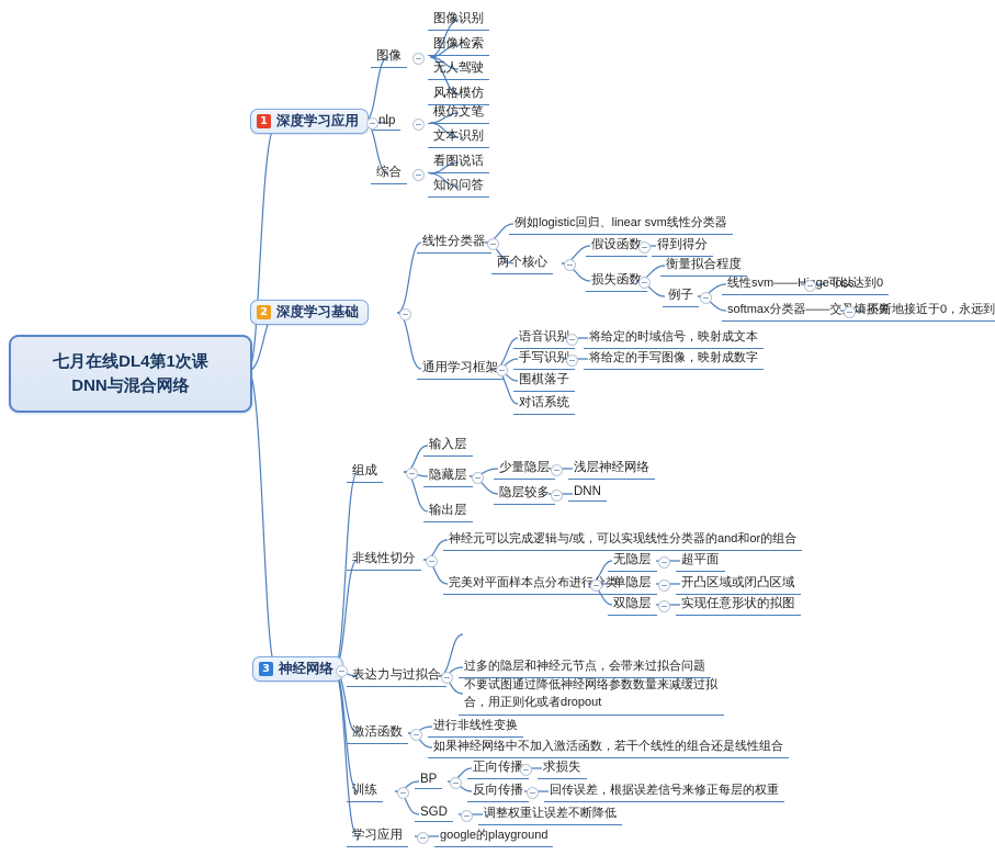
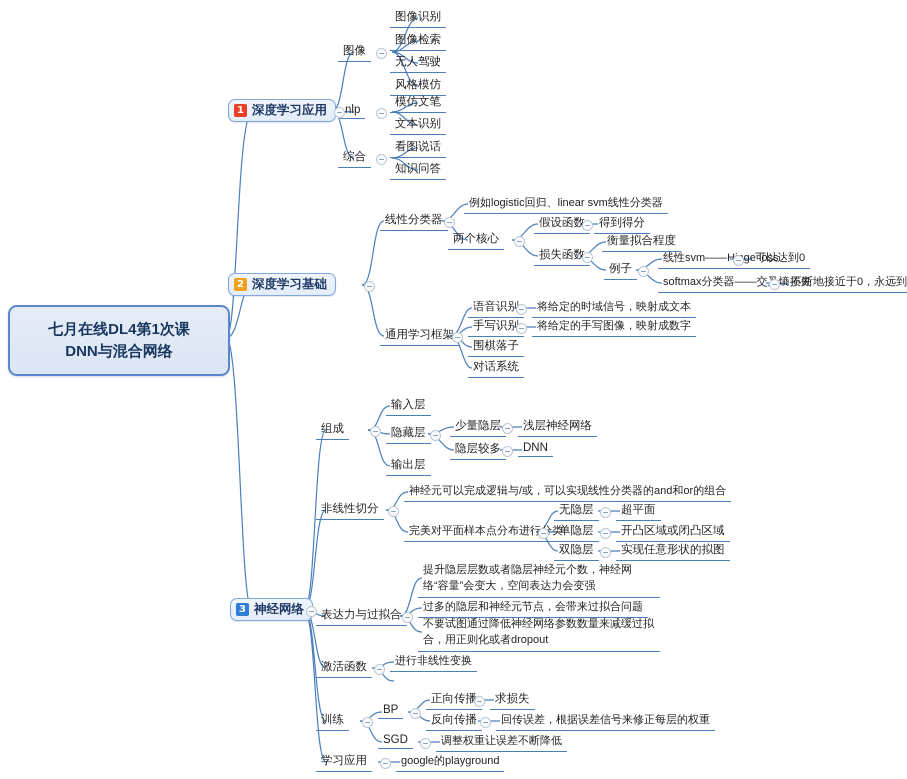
  七月在线DL4第1次课
  DNN与混合网络
  1
  深度学习应用
  图像
  图像识别
  图像检索
  无人驾驶
  风格模仿
  nlp
  模仿文笔
  文本识别
  综合
  看图说话
  知识问答
  2
  深度学习基础
  线性分类器
  例如logistic回归、linear svm线性分类器
  两个核心
  假设函数
  得到得分
  损失函数
  衡量拟合程度
  例子
  线性svm——Hge loss
  可以达到0
  softmax分类器——交熵损失
  不断地接近于0，永远到
  通用学习框架
  语音识别
  将给定的时域信号，映射成文本
  手写识别
  将给定的手写图像，映射成数字
  围棋落子
  对话系统
  3
  神经网络
  组成
  输入层
  隐藏层
  少量隐层
  浅层神经网络
  隐层较多
  DNN
  输出层
  非线性切分
  神经元可以完成逻辑与/或，可以实现线性分类器的and和or的组合
  完美对平面样本点分布进行类
  无隐层
  超平面
  单隐层
  开凸区域或闭凸区域
  双隐层
  实现任意形状的拟图
  表达力与过拟合
+ 提升隐层层数或者隐层神经元个数，神经网络“容量”会变大，空间表达力会变强
  过多的隐层和神经元节点，会带来过拟合问题
  不要试图通过降低神经网络参数数量来减缓过拟合，用正则化或者dropout
  激活函数
  进行非线性变换
- 如果神经网络中不加入激活函数，若干个线性的组合还是线性组合
  训练
  BP
  正向传播
  求损失
  反向传播
  回传误差，根据误差信号来修正每层的权重
  SGD
  调整权重让误差不断降低
  学习应用
  google的playground
